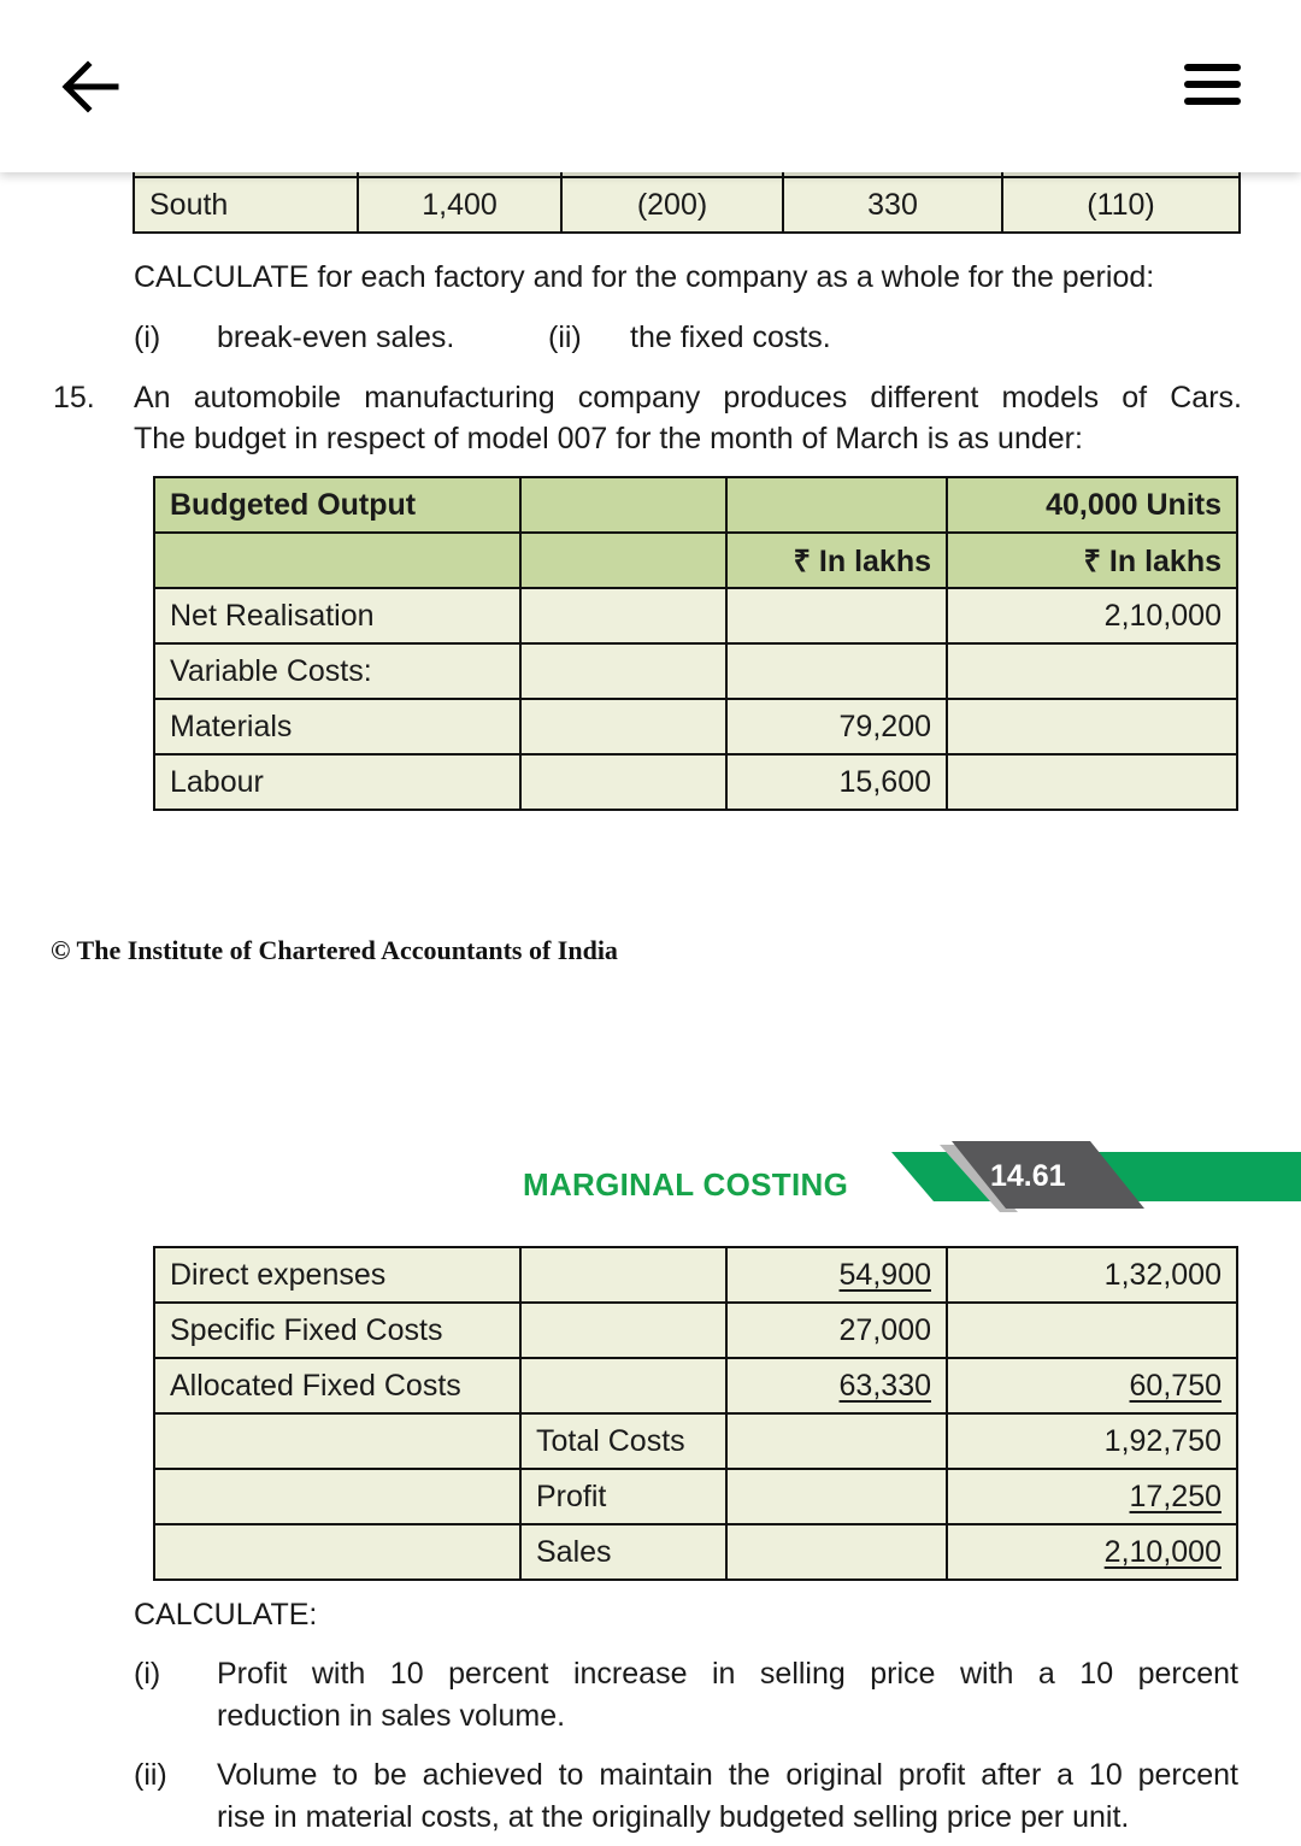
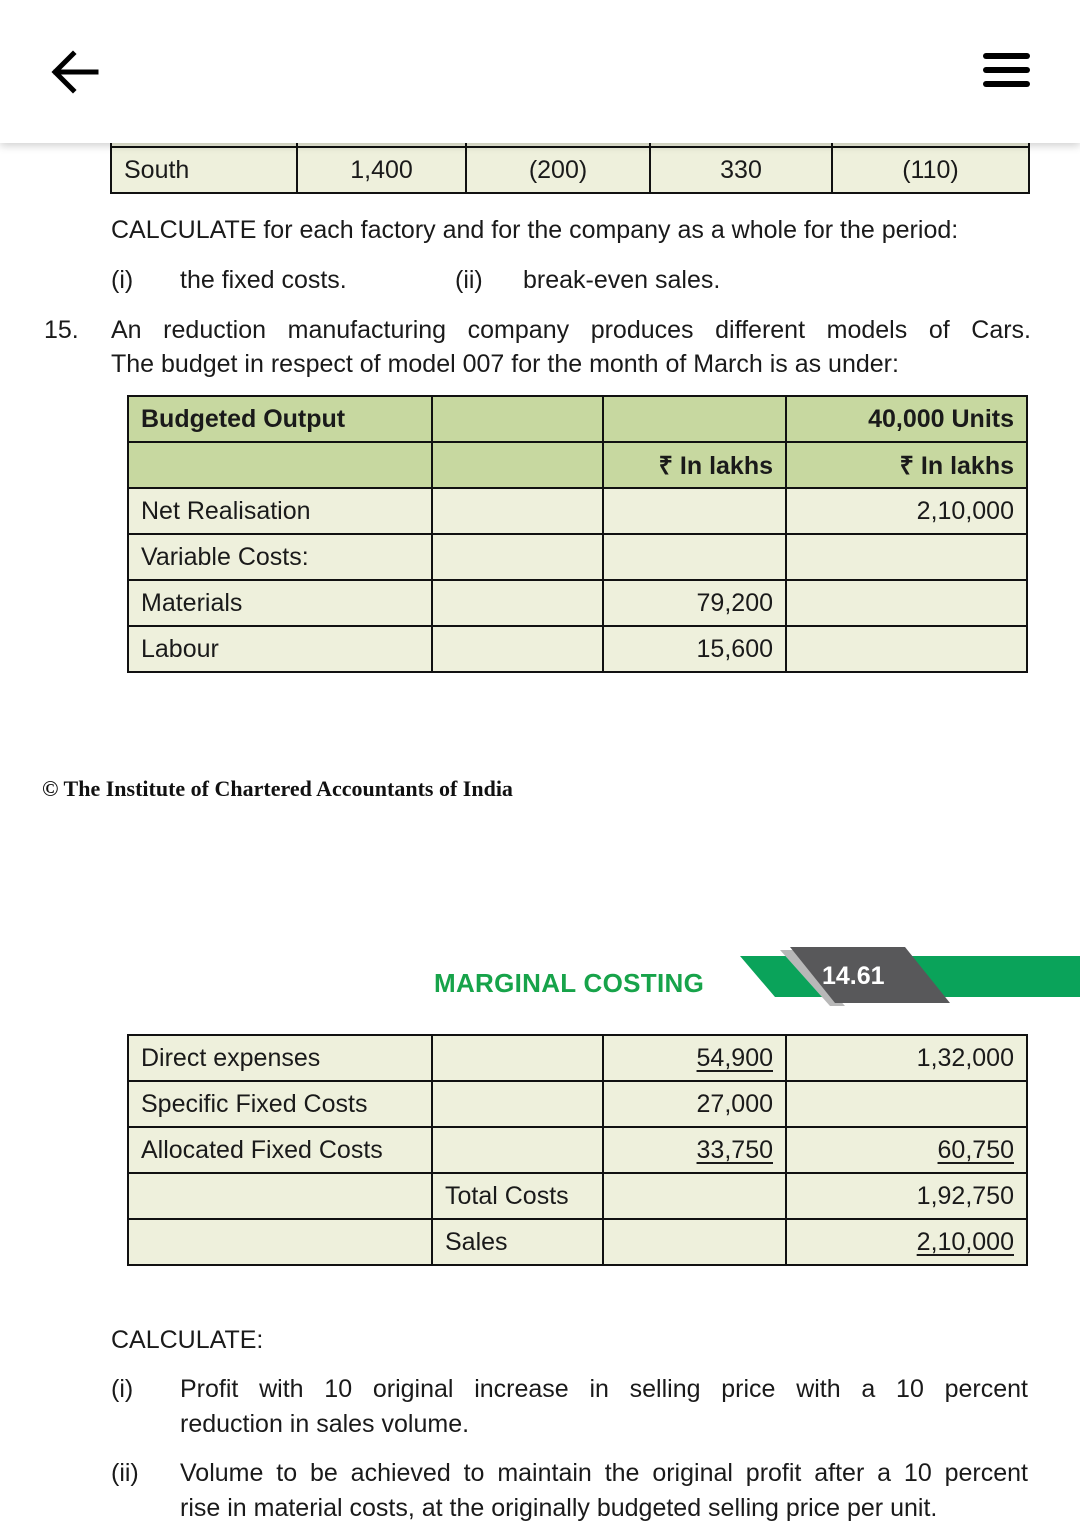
  South	1,400	(200)	330	(110)
  CALCULATE for each factory and for the company as a whole for the period:
  (i)
- break-even sales.
+ the fixed costs.
  (ii)
- the fixed costs.
+ break-even sales.
  15.
- An automobile manufacturing company produces different models of Cars.
+ An reduction manufacturing company produces different models of Cars.
  The budget in respect of model 007 for the month of March is as under:
  Budgeted Output			40,000 Units
  		₹ In lakhs	₹ In lakhs
  Net Realisation			2,10,000
  Variable Costs:
  Materials		79,200
  Labour		15,600
  © The Institute of Chartered Accountants of India
  MARGINAL COSTING
  14.61
  Direct expenses		54,900	1,32,000
  Specific Fixed Costs		27,000
- Allocated Fixed Costs		63,330	60,750
+ Allocated Fixed Costs		33,750	60,750
  	Total Costs		1,92,750
- 	Profit		17,250
  	Sales		2,10,000
  CALCULATE:
  (i)
- Profit with 10 percent increase in selling price with a 10 percent
+ Profit with 10 original increase in selling price with a 10 percent
  reduction in sales volume.
  (ii)
  Volume to be achieved to maintain the original profit after a 10 percent
  rise in material costs, at the originally budgeted selling price per unit.
